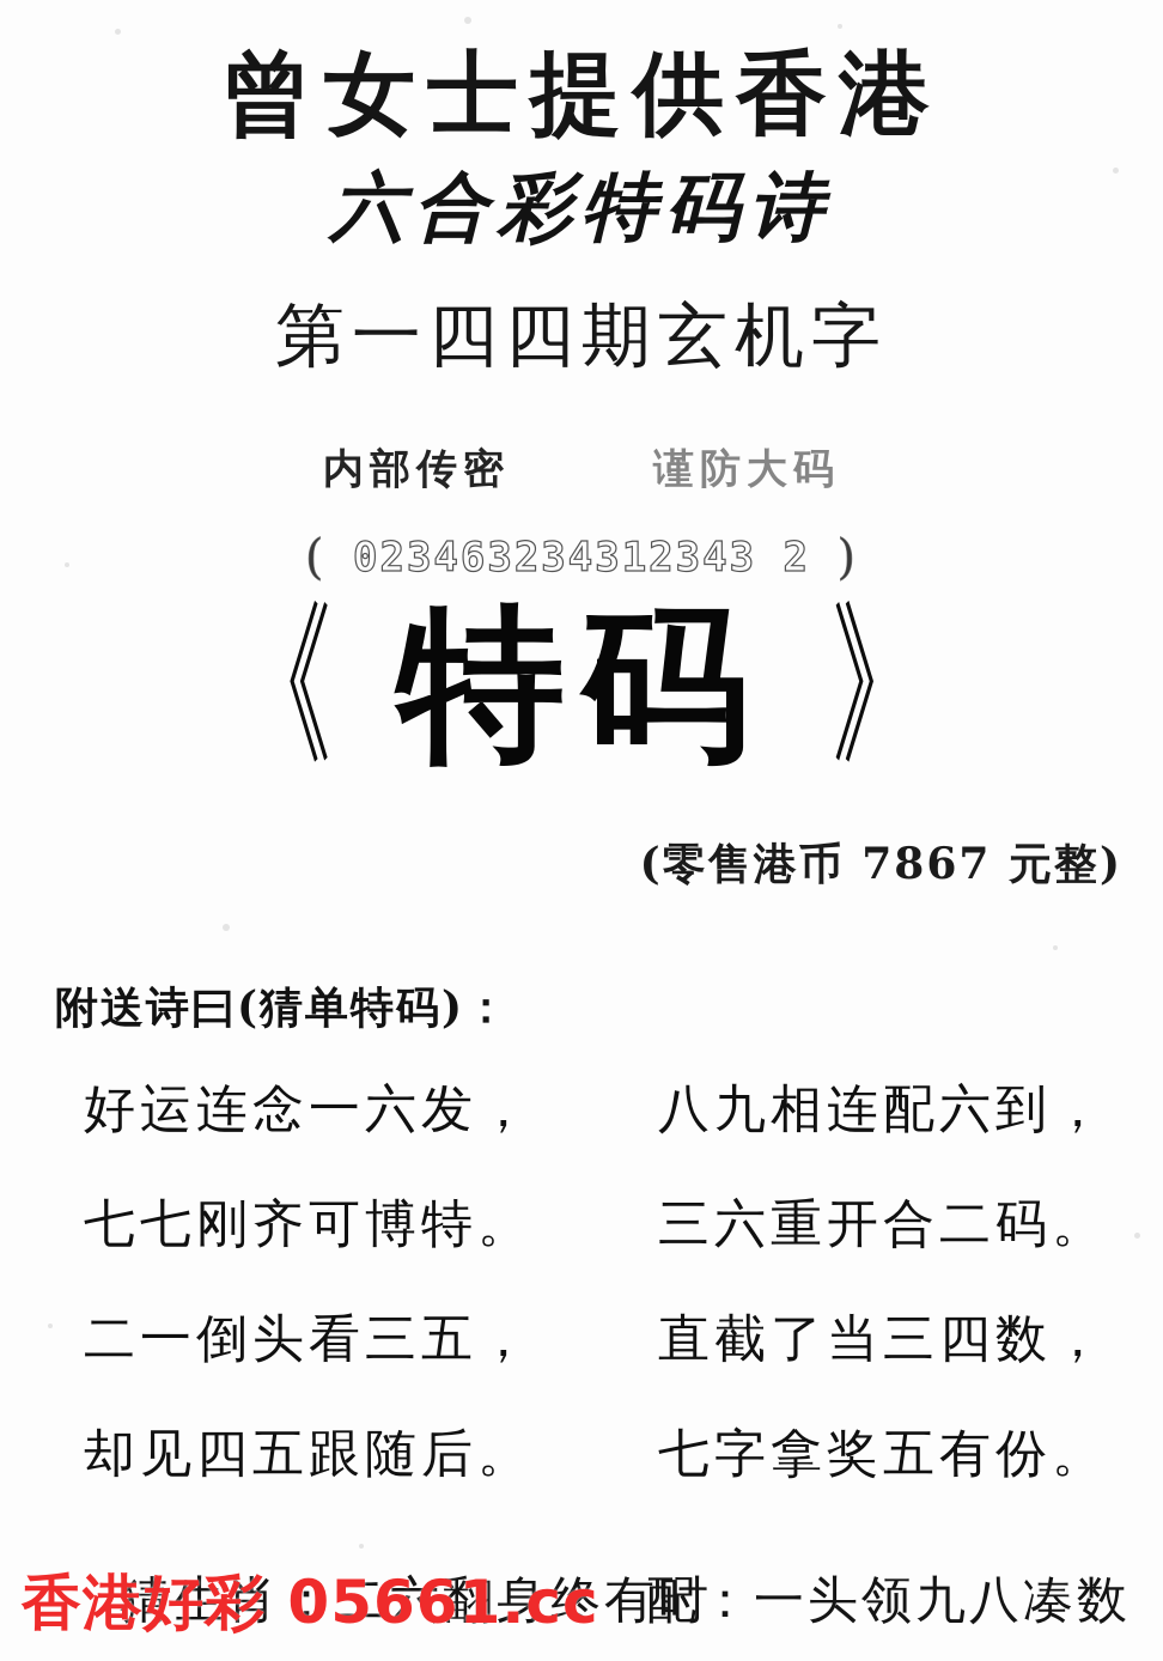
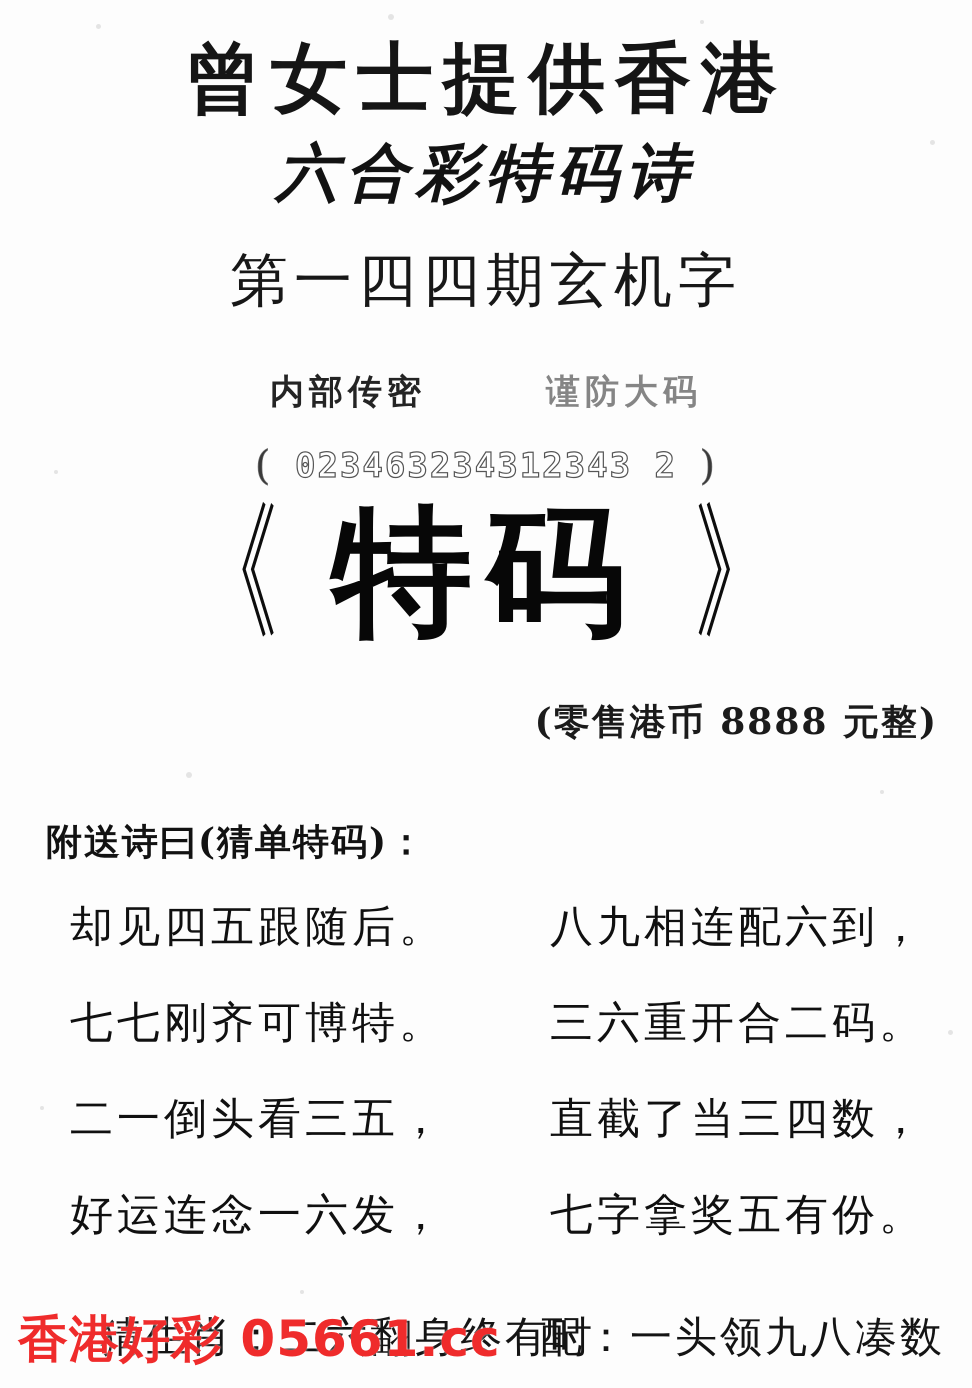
  曾女士提供香港
  六合彩特码诗
  第一四四期玄机字
  内部传密
  谨防大码
  ( 023463234312343 2 )
  《
  特码
  》
- (零售港币 7867 元整)
+ (零售港币 8888 元整)
  附送诗曰(猜单特码)：
- 好运连念一六发，
+ 却见四五跟随后。
  八九相连配六到，
  七七刚齐可博特。
  三六重开合二码。
  二一倒头看三五，
  直截了当三四数，
- 却见四五跟随后。
+ 好运连念一六发，
  七字拿奖五有份。
  猜生肖：二六翻身终有时
  配：一头领九八凑数
  香港好彩 05661.cc
